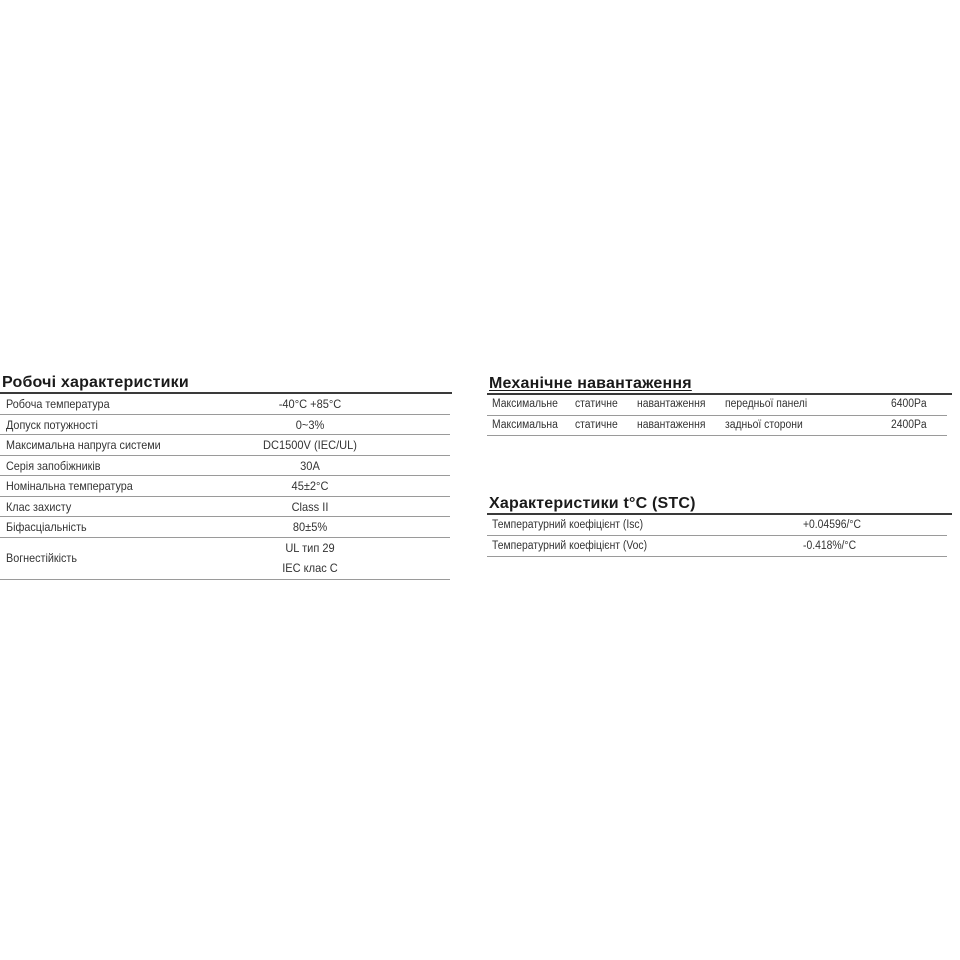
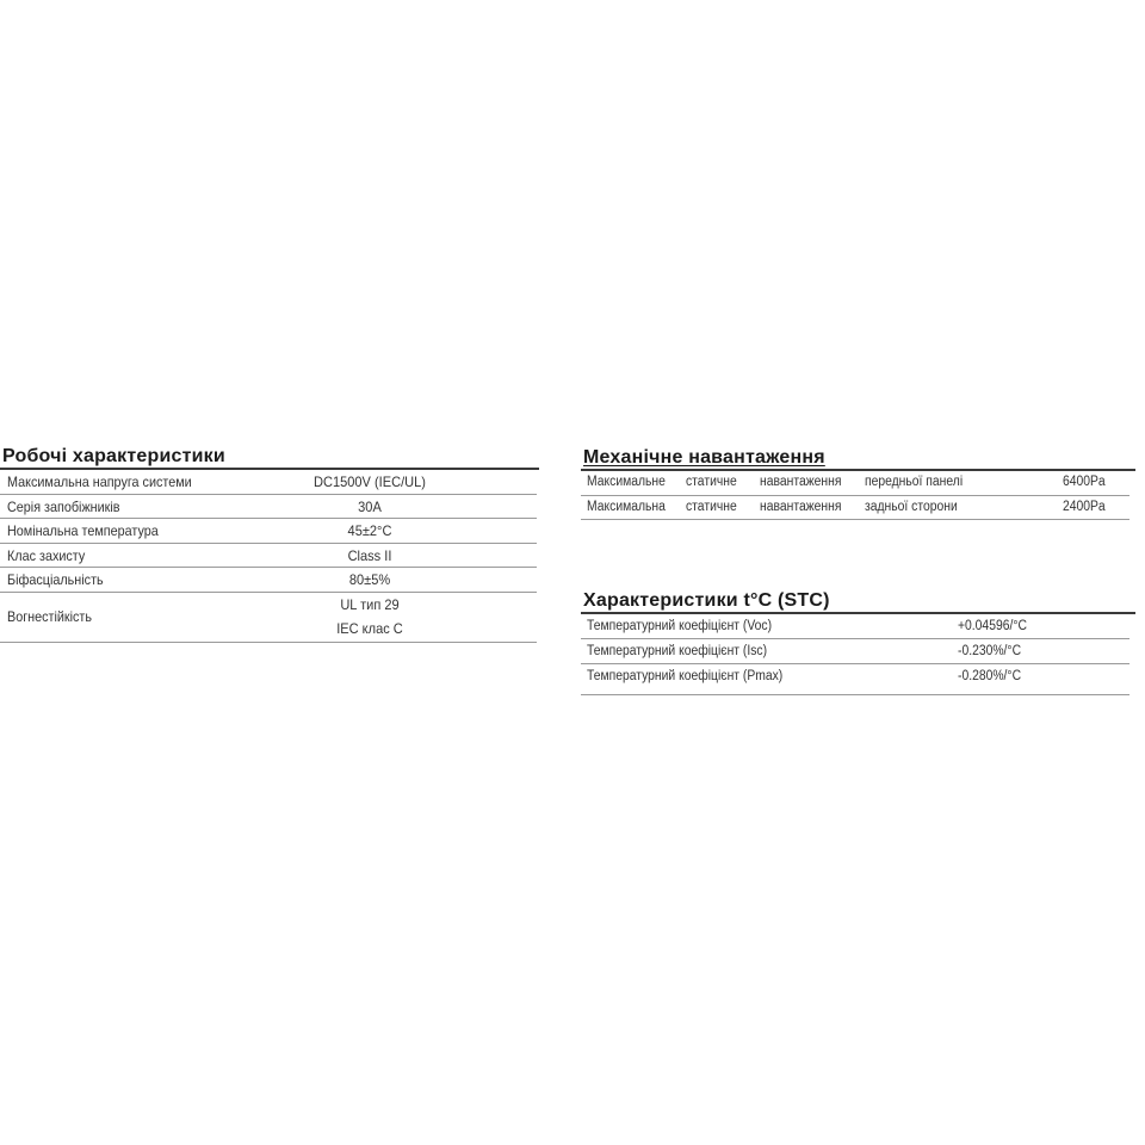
  Робочі характеристики
- Робоча температура
- -40°C +85°C
- Допуск потужності
- 0~3%
  Максимальна напруга системи
  DC1500V (IEC/UL)
  Серія запобіжників
  30A
  Номінальна температура
  45±2°C
  Клас захисту
  Class II
  Біфасціальність
  80±5%
  Вогнестійкість
  UL тип 29
  IEC клас C
  Механічне навантаження
  Максимальне
  статичне
  навантаження
  передньої панелі
  6400Pa
  Максимальна
  статичне
  навантаження
  задньої сторони
  2400Pa
  Характеристики t°C (STC)
- Температурний коефіцієнт (Isc)
+ Температурний коефіцієнт (Voc)
  +0.04596/°C
- Температурний коефіцієнт (Voc)
+ Температурний коефіцієнт (Isc)
- -0.418%/°C
+ -0.230%/°C
+ Температурний коефіцієнт (Pmax)
+ -0.280%/°C
